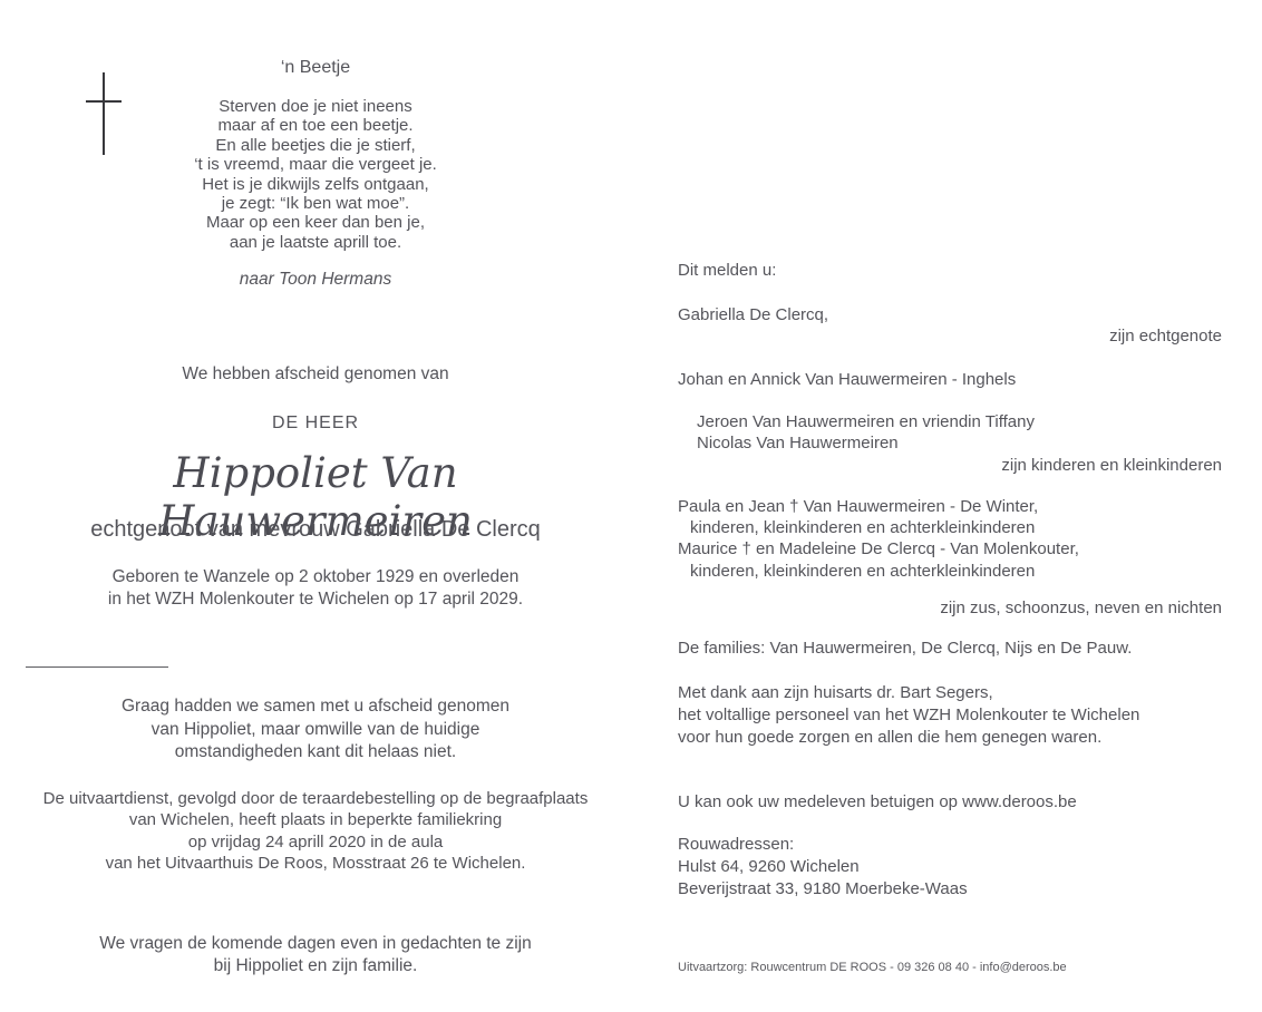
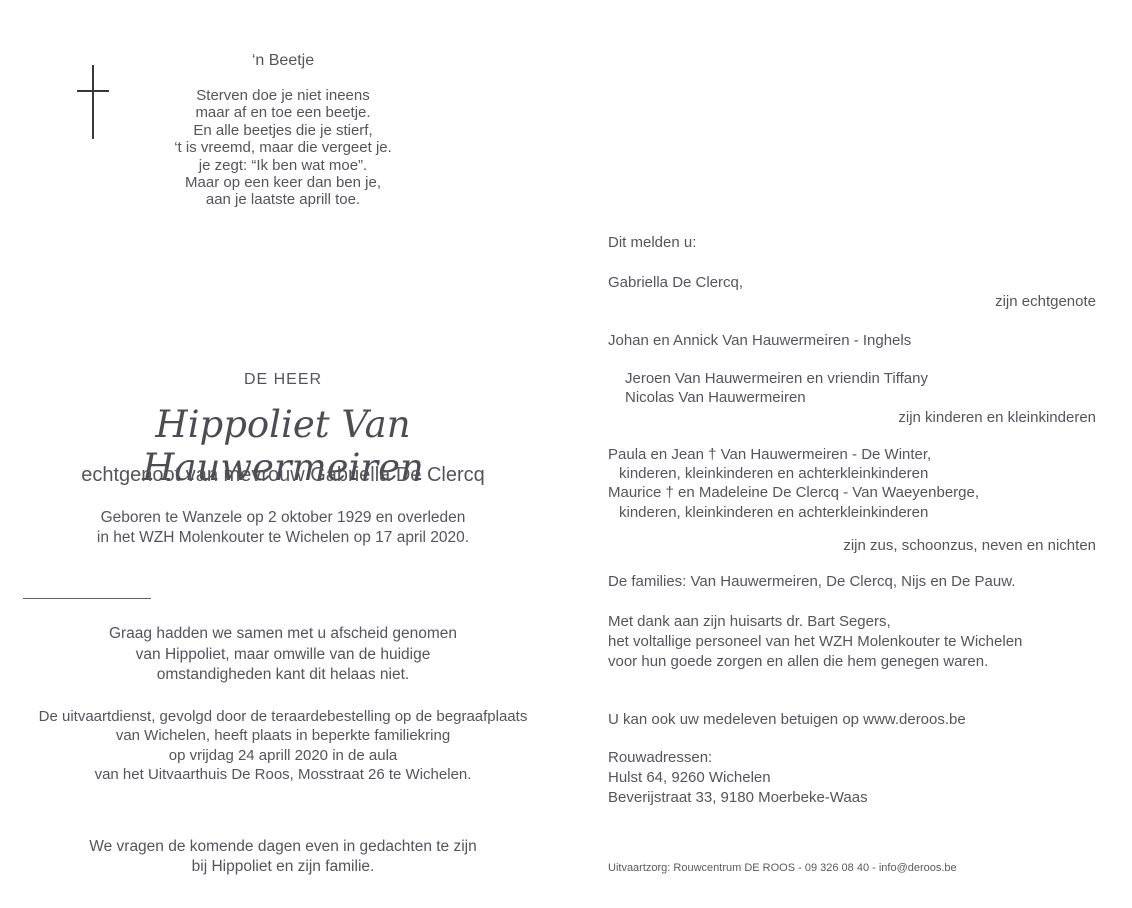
  ‘n Beetje
  Sterven doe je niet ineens
  maar af en toe een beetje.
  En alle beetjes die je stierf,
  ‘t is vreemd, maar die vergeet je.
- Het is je dikwijls zelfs ontgaan,
  je zegt: “Ik ben wat moe”.
  Maar op een keer dan ben je,
  aan je laatste aprill toe.
- naar Toon Hermans
- We hebben afscheid genomen van
  DE HEER
  Hippoliet Van Hauwermeiren
  echtgenoot van mevrouw Gabriella De Clercq
  Geboren te Wanzele op 2 oktober 1929 en overleden
- in het WZH Molenkouter te Wichelen op 17 april 2029.
+ in het WZH Molenkouter te Wichelen op 17 april 2020.
  Graag hadden we samen met u afscheid genomen
  van Hippoliet, maar omwille van de huidige
  omstandigheden kant dit helaas niet.
  De uitvaartdienst, gevolgd door de teraardebestelling op de begraafplaats
  van Wichelen, heeft plaats in beperkte familiekring
  op vrijdag 24 aprill 2020 in de aula
  van het Uitvaarthuis De Roos, Mosstraat 26 te Wichelen.
  We vragen de komende dagen even in gedachten te zijn
  bij Hippoliet en zijn familie.
  Dit melden u:
  Gabriella De Clercq,
  zijn echtgenote
  Johan en Annick Van Hauwermeiren - Inghels
  Jeroen Van Hauwermeiren en vriendin Tiffany
  Nicolas Van Hauwermeiren
  zijn kinderen en kleinkinderen
  Paula en Jean † Van Hauwermeiren - De Winter,
  kinderen, kleinkinderen en achterkleinkinderen
- Maurice † en Madeleine De Clercq - Van Molenkouter,
+ Maurice † en Madeleine De Clercq - Van Waeyenberge,
  kinderen, kleinkinderen en achterkleinkinderen
  zijn zus, schoonzus, neven en nichten
  De families: Van Hauwermeiren, De Clercq, Nijs en De Pauw.
  Met dank aan zijn huisarts dr. Bart Segers,
  het voltallige personeel van het WZH Molenkouter te Wichelen
  voor hun goede zorgen en allen die hem genegen waren.
  U kan ook uw medeleven betuigen op www.deroos.be
  Rouwadressen:
  Hulst 64, 9260 Wichelen
  Beverijstraat 33, 9180 Moerbeke-Waas
  Uitvaartzorg: Rouwcentrum DE ROOS - 09 326 08 40 - info@deroos.be
